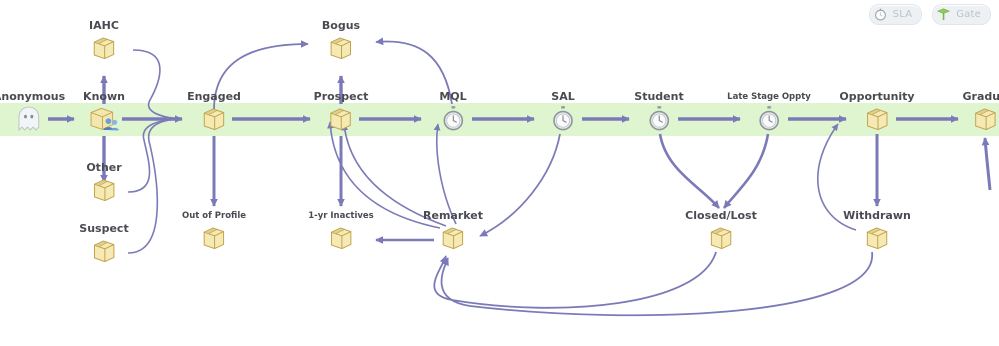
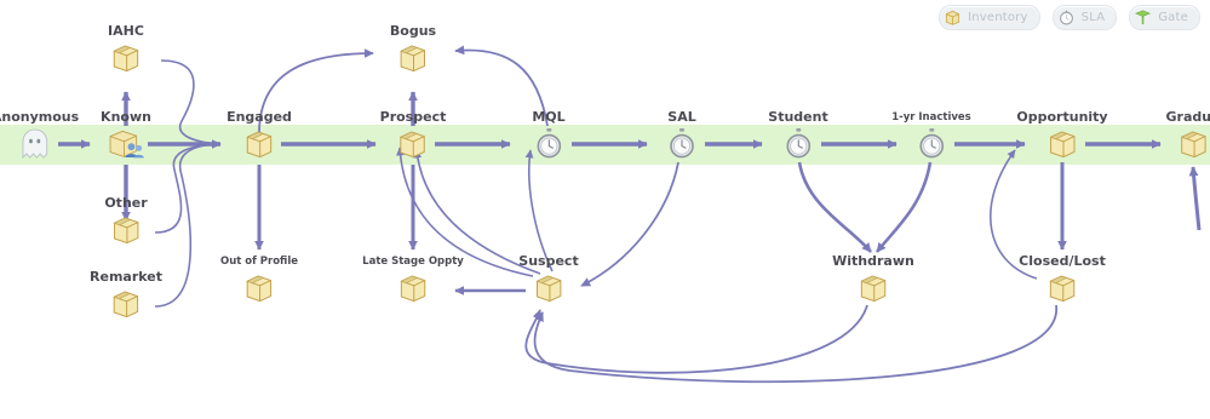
  nonymous
  Known
  IAHC
  Other
- Suspect
+ Remarket
  Engaged
  Out of Profile
  Prospect
  Bogus
- 1-yr Inactives
+ Late Stage Oppty
  MQL
- Remarket
+ Suspect
  SAL
  Student
- Closed/Lost
+ Withdrawn
- Late Stage Oppty
+ 1-yr Inactives
  Opportunity
- Withdrawn
+ Closed/Lost
  Gradu
+ Inventory
  SLA
  Gate
